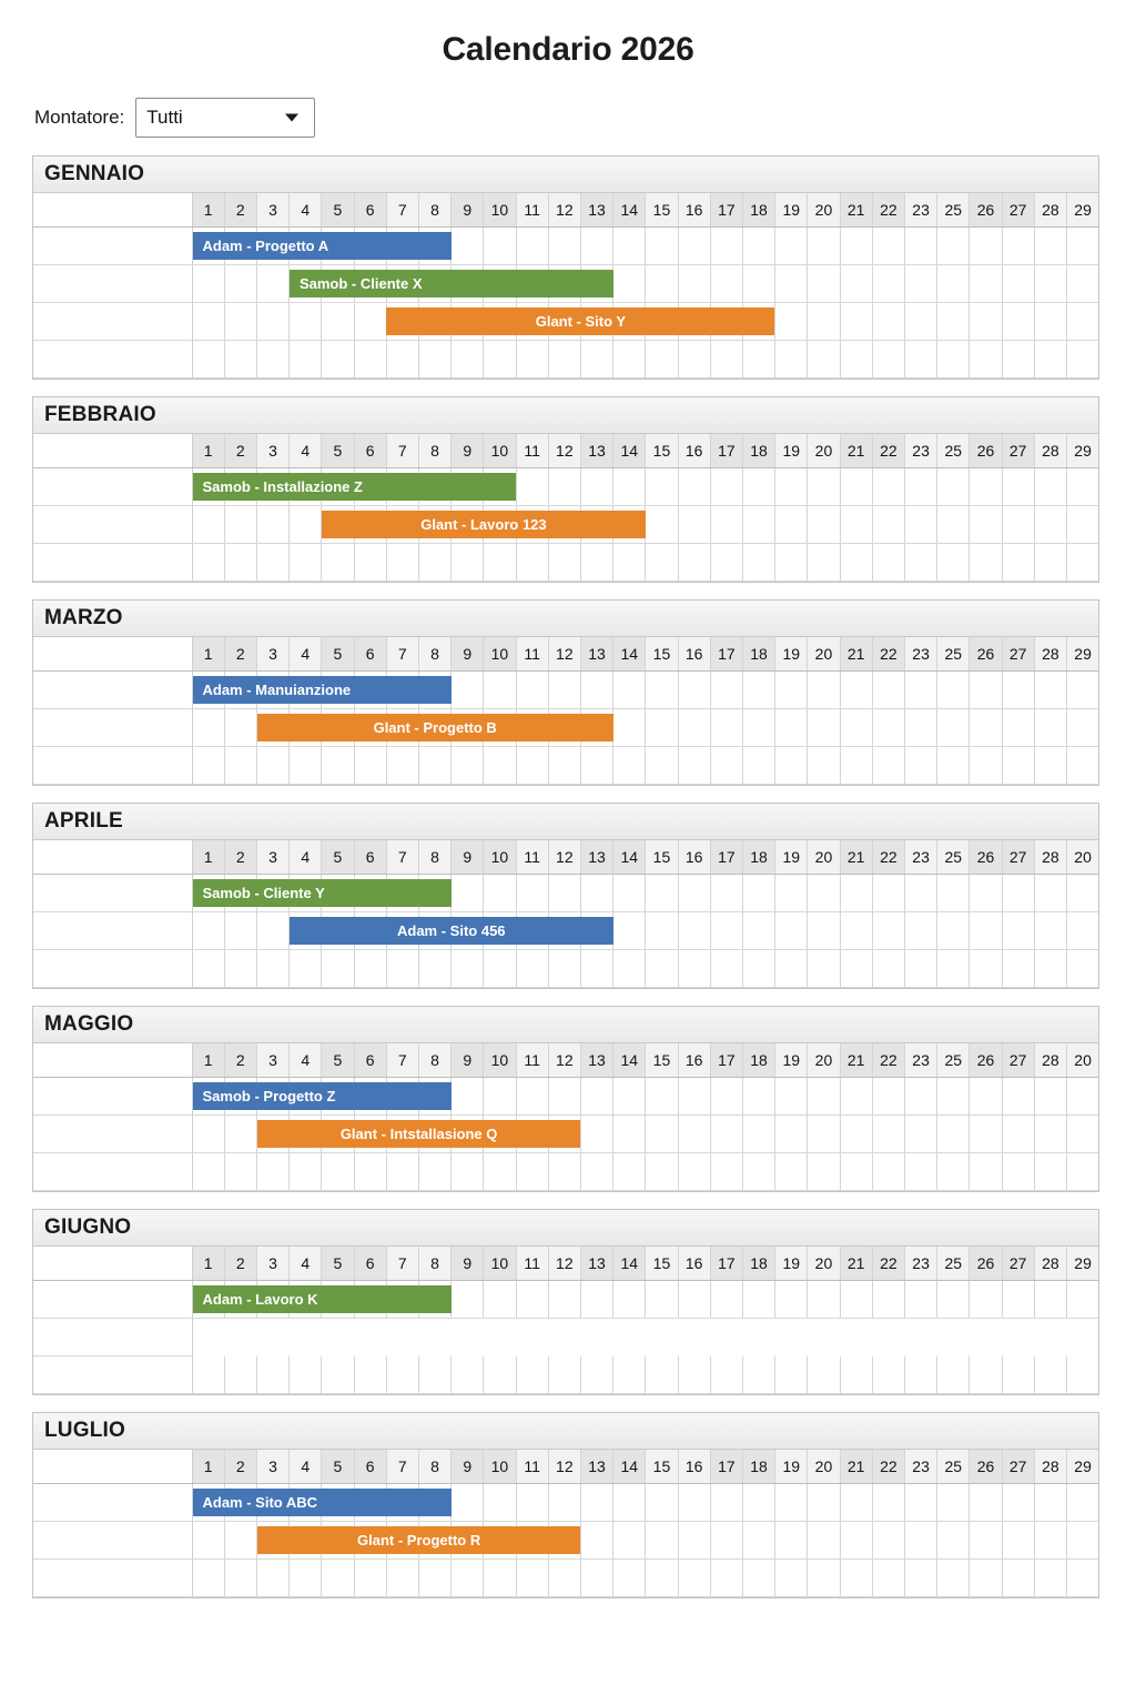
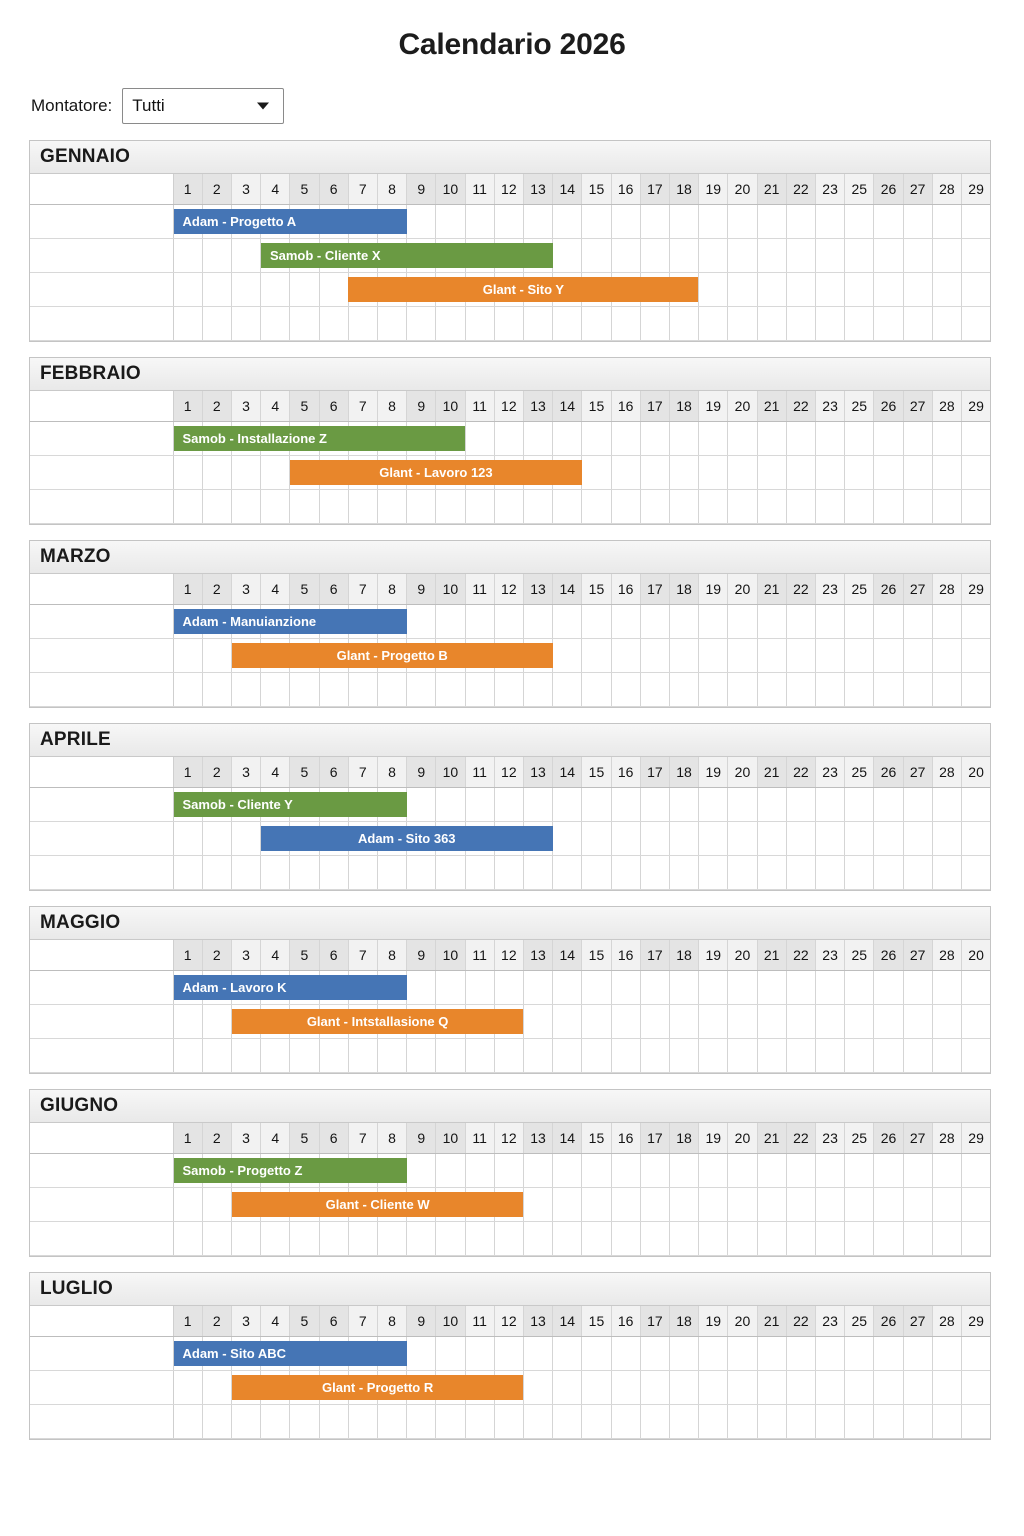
  Calendario 2026
  Montatore:
  Tutti
  GENNAIO
  	1 2 3 4 5 6 7 8 9 10 11 12 13 14 15 16 17 18 19 20 21 22 23 25 26 27 28 29
  	Adam - Progetto A
  	Samob - Cliente X
  	Glant - Sito Y
  FEBBRAIO
  	1 2 3 4 5 6 7 8 9 10 11 12 13 14 15 16 17 18 19 20 21 22 23 25 26 27 28 29
  	Samob - Installazione Z
  	Glant - Lavoro 123
  MARZO
  	1 2 3 4 5 6 7 8 9 10 11 12 13 14 15 16 17 18 19 20 21 22 23 25 26 27 28 29
  	Adam - Manuianzione
  	Glant - Progetto B
  APRILE
  	1 2 3 4 5 6 7 8 9 10 11 12 13 14 15 16 17 18 19 20 21 22 23 25 26 27 28 20
  	Samob - Cliente Y
- 	Adam - Sito 456
+ 	Adam - Sito 363
  MAGGIO
  	1 2 3 4 5 6 7 8 9 10 11 12 13 14 15 16 17 18 19 20 21 22 23 25 26 27 28 20
- 	Samob - Progetto Z
+ 	Adam - Lavoro K
  	Glant - Intstallasione Q
  GIUGNO
  	1 2 3 4 5 6 7 8 9 10 11 12 13 14 15 16 17 18 19 20 21 22 23 25 26 27 28 29
- 	Adam - Lavoro K
+ 	Samob - Progetto Z
+ 	Glant - Cliente W
  LUGLIO
  	1 2 3 4 5 6 7 8 9 10 11 12 13 14 15 16 17 18 19 20 21 22 23 25 26 27 28 29
  	Adam - Sito ABC
  	Glant - Progetto R
